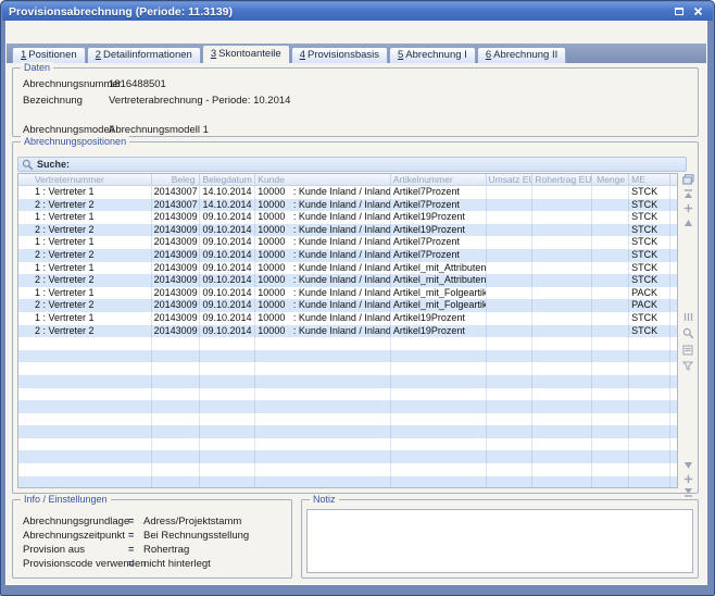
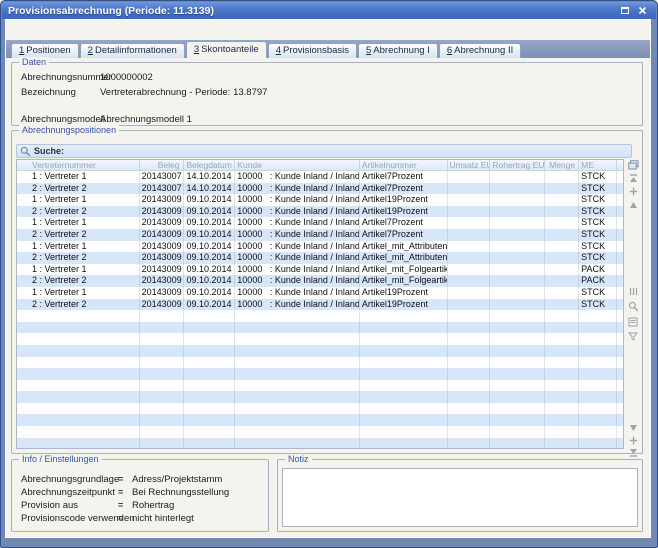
  Provisionsabrechnung (Periode: 11.3139)
  1 Positionen
  2 Detailinformationen
  3 Skontoanteile
  4 Provisionsbasis
  5 Abrechnung I
  6 Abrechnung II
  Daten
  Abrechnungsnummer
- 1816488501
+ 1000000002
  Bezeichnung
- Vertreterabrechnung - Periode: 10.2014
+ Vertreterabrechnung - Periode: 13.8797
  Abrechnungsmodell
  Abrechnungsmodell 1
  Abrechnungspositionen
  Suche:
  Vertreternummer
  Beleg
  Belegdatum
  Kunde
  Artikelnummer
  Umsatz EU
  Rohertrag EU
  Menge
  ME
  1 : Vertreter 1
  20143007
  14.10.2014 /
  10000 : Kunde Inland / Inland
  Artikel7Prozent
  STCK
  2 : Vertreter 2
  20143007
  14.10.2014 /
  10000 : Kunde Inland / Inland
  Artikel7Prozent
  STCK
  1 : Vertreter 1
  20143009
  09.10.2014 /
  10000 : Kunde Inland / Inland
  Artikel19Prozent
  STCK
  2 : Vertreter 2
  20143009
  09.10.2014 /
  10000 : Kunde Inland / Inland
  Artikel19Prozent
  STCK
  1 : Vertreter 1
  20143009
  09.10.2014 /
  10000 : Kunde Inland / Inland
  Artikel7Prozent
  STCK
  2 : Vertreter 2
  20143009
  09.10.2014 /
  10000 : Kunde Inland / Inland
  Artikel7Prozent
  STCK
  1 : Vertreter 1
  20143009
  09.10.2014 /
  10000 : Kunde Inland / Inland
  Artikel_mit_Attributen
  STCK
  2 : Vertreter 2
  20143009
  09.10.2014 /
  10000 : Kunde Inland / Inland
  Artikel_mit_Attributen
  STCK
  1 : Vertreter 1
  20143009
  09.10.2014 /
  10000 : Kunde Inland / Inland
  Artikel_mit_Folgeartik
  PACK
  2 : Vertreter 2
  20143009
  09.10.2014 /
  10000 : Kunde Inland / Inland
  Artikel_mit_Folgeartik
  PACK
  1 : Vertreter 1
  20143009
  09.10.2014 /
  10000 : Kunde Inland / Inland
  Artikel19Prozent
  STCK
  2 : Vertreter 2
  20143009
  09.10.2014 /
  10000 : Kunde Inland / Inland
  Artikel19Prozent
  STCK
  Info / Einstellungen
  Abrechnungsgrundlage
  =
  Adress/Projektstamm
  Abrechnungszeitpunkt
  =
  Bei Rechnungsstellung
  Provision aus
  =
  Rohertrag
  Provisionscode verwenden
  =
  nicht hinterlegt
  Notiz
